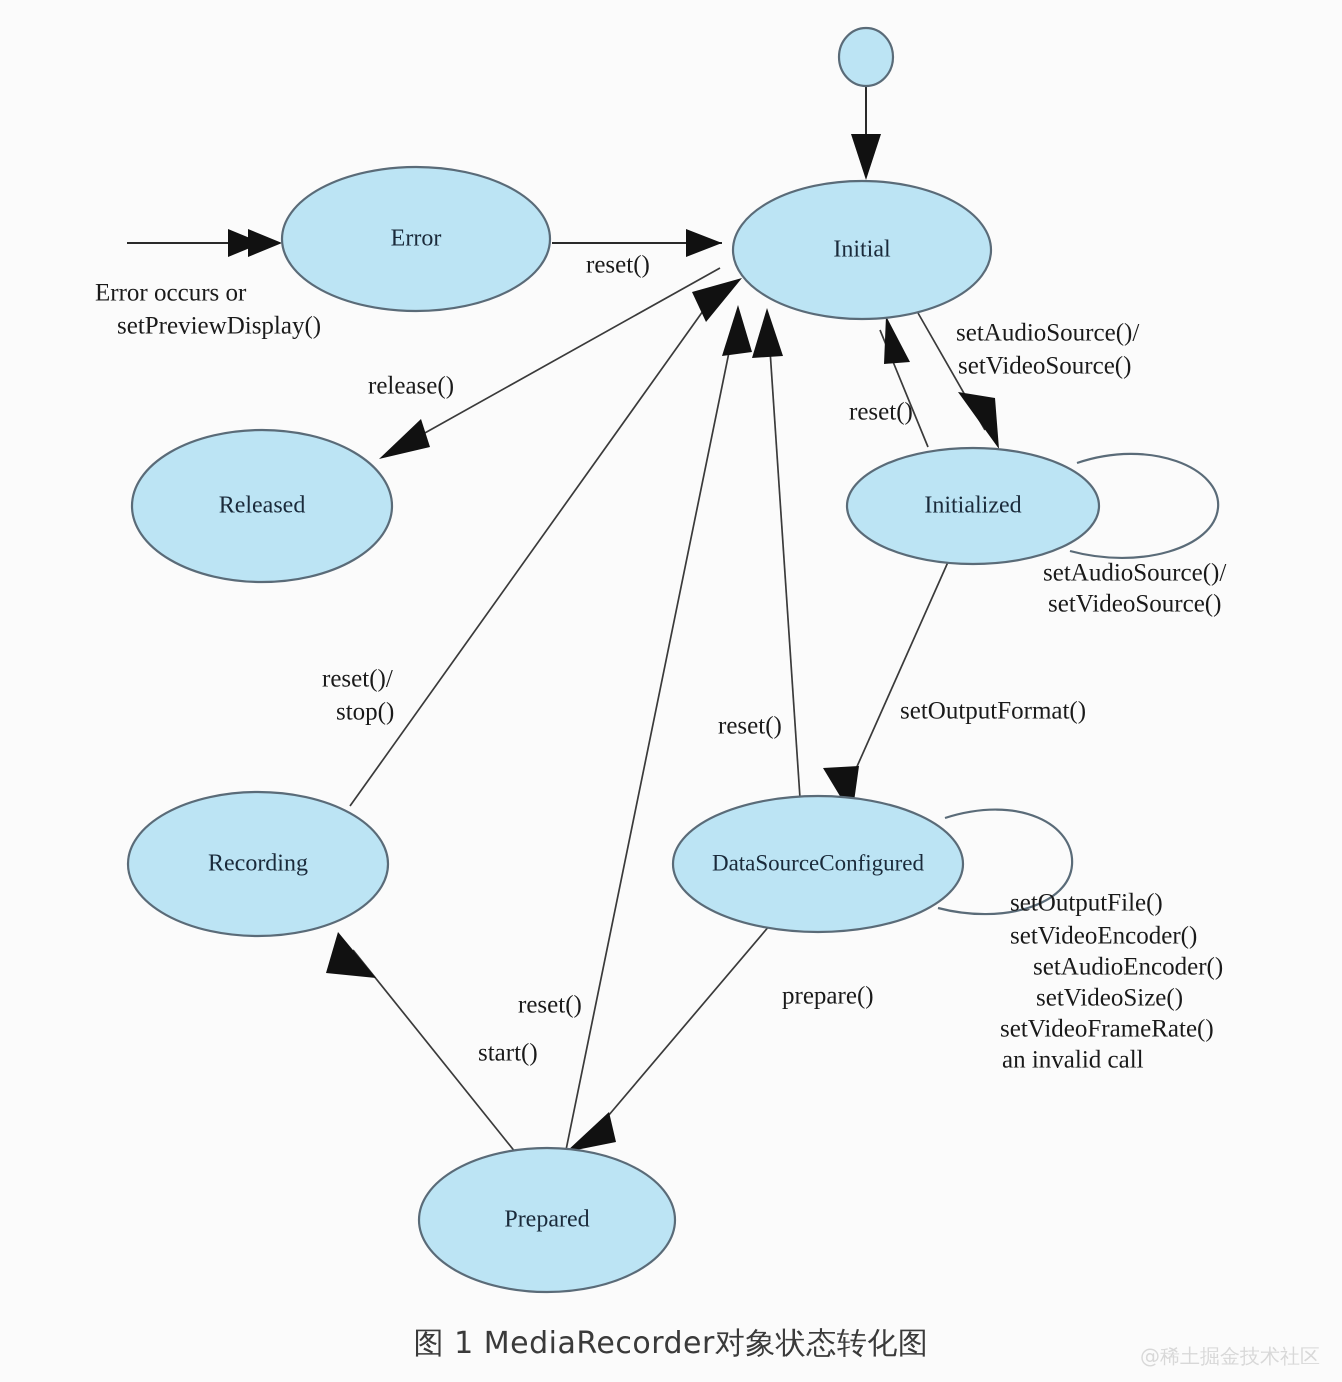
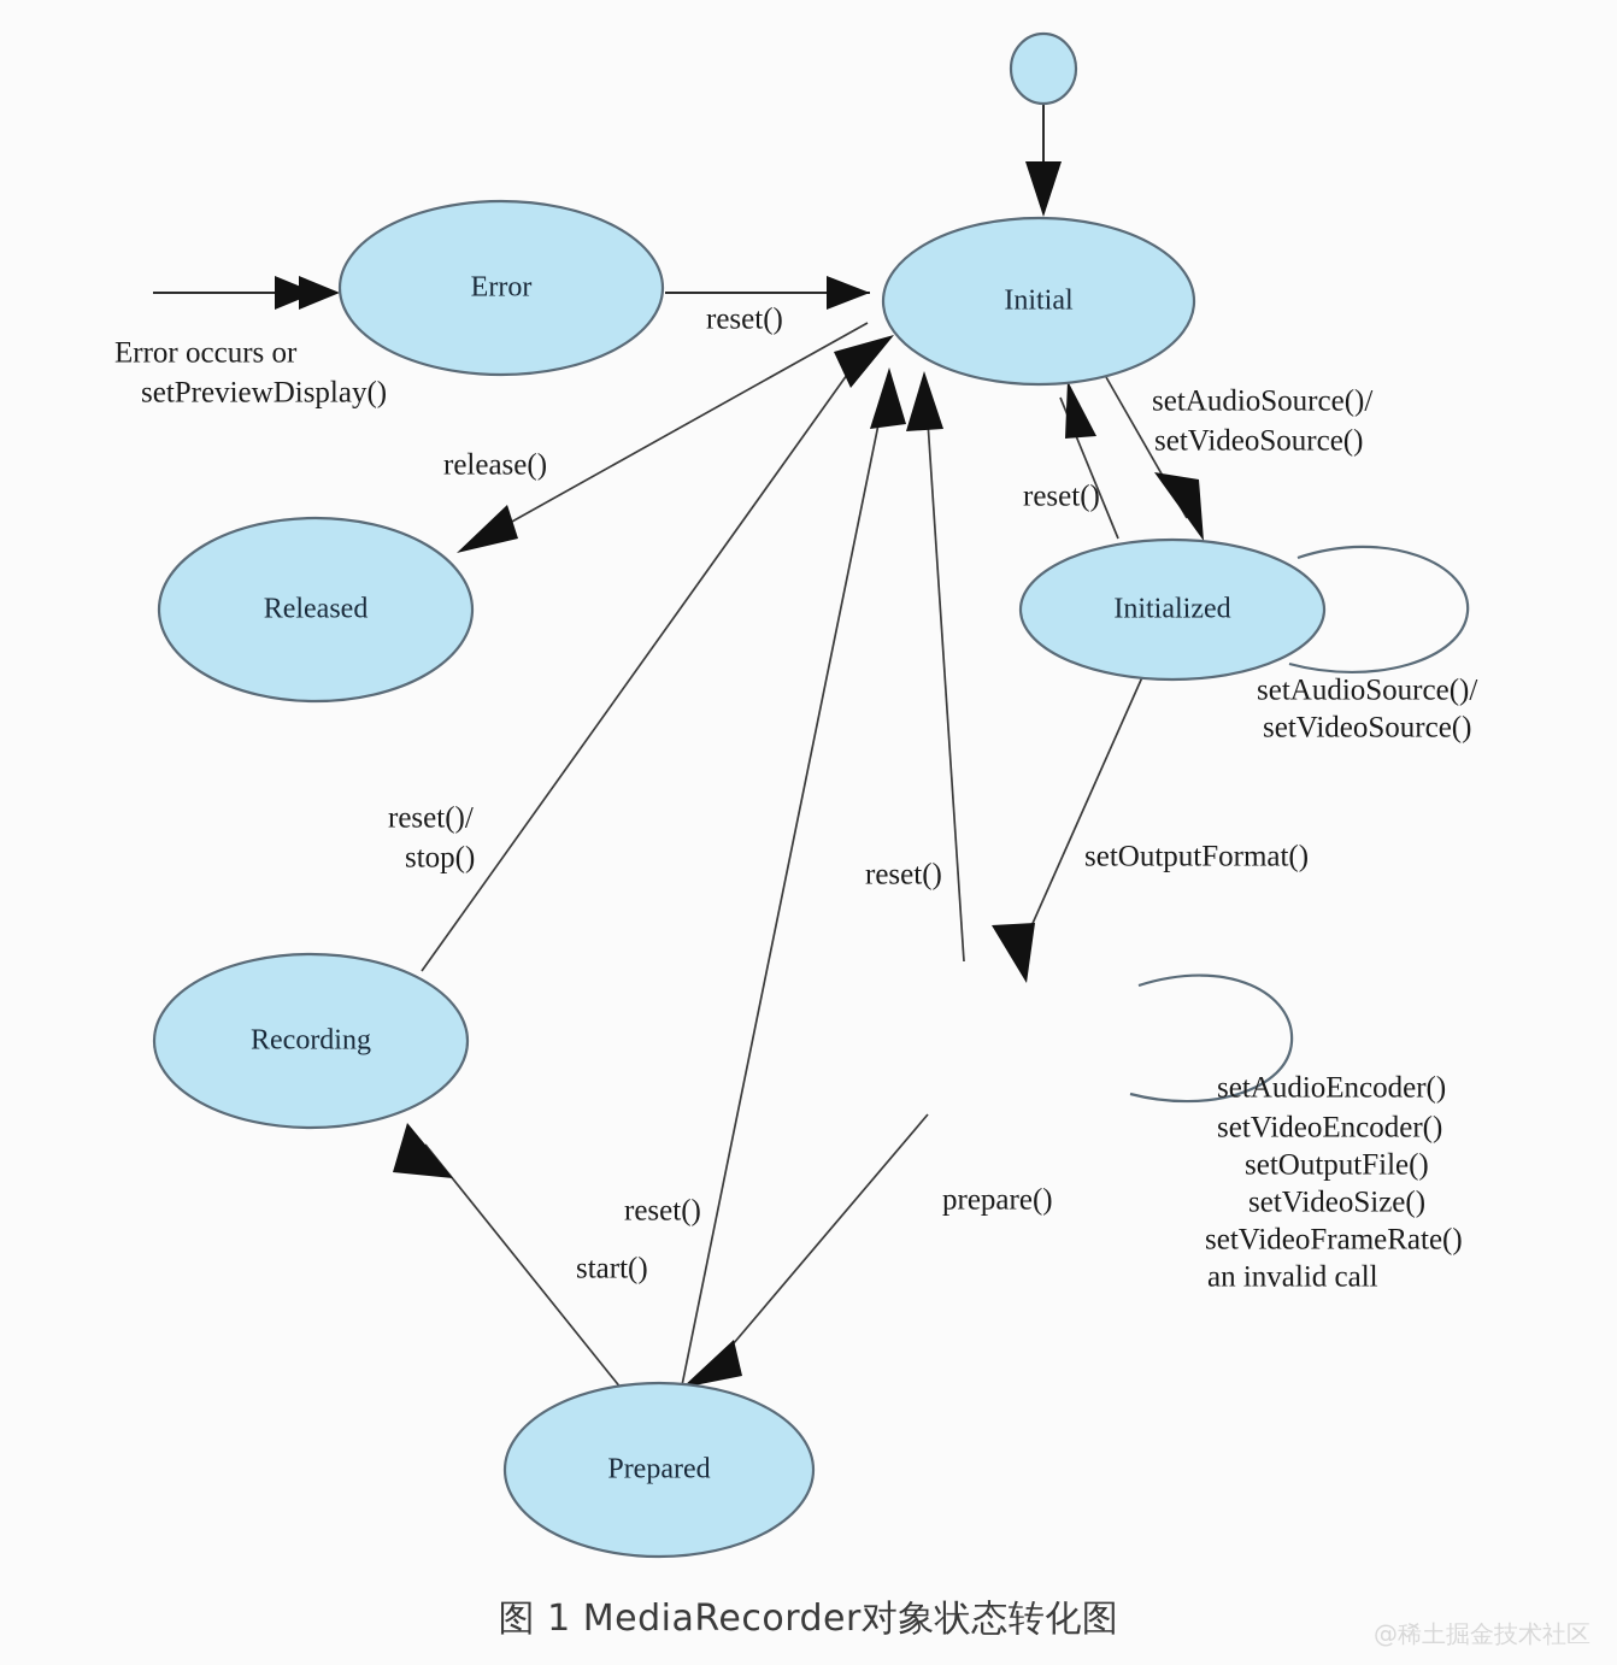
  Error
  Initial
  Released
  Initialized
  Recording
- DataSourceConfigured
  Prepared
  Error occurs or
  setPreviewDisplay()
  reset()
  release()
  setAudioSource()/
  setVideoSource()
  reset()
  setAudioSource()/
  setVideoSource()
  reset()/
  stop()
  reset()
  setOutputFormat()
- setOutputFile()
+ setAudioEncoder()
  setVideoEncoder()
- setAudioEncoder()
+ setOutputFile()
  setVideoSize()
  setVideoFrameRate()
  an invalid call
  reset()
  prepare()
  start()
  图 1 MediaRecorder对象状态转化图
  @稀土掘金技术社区
